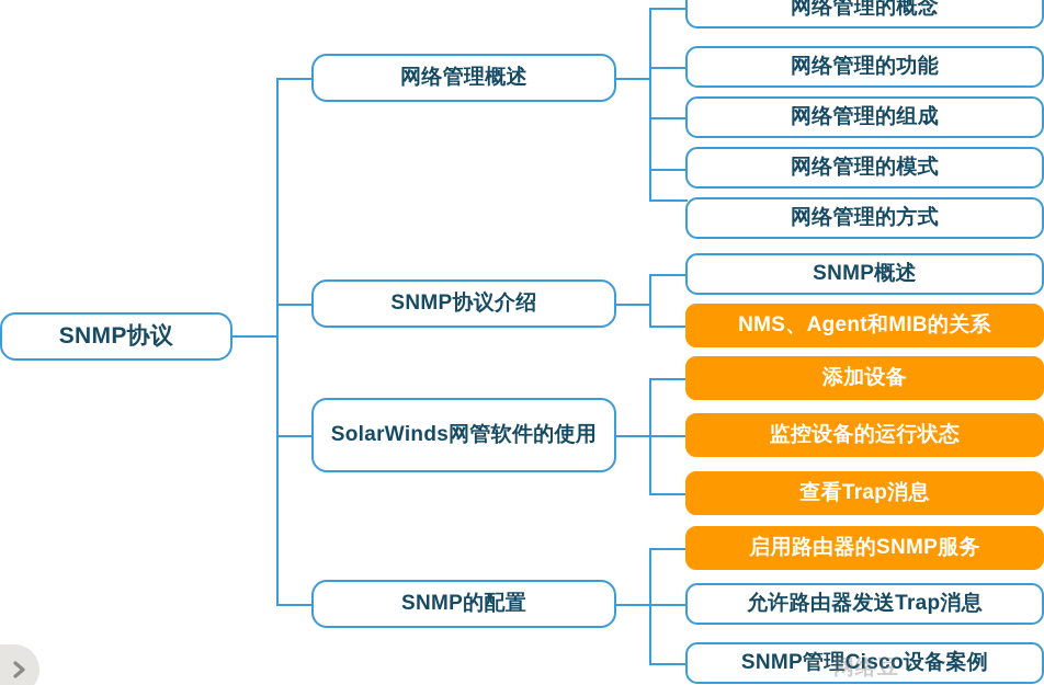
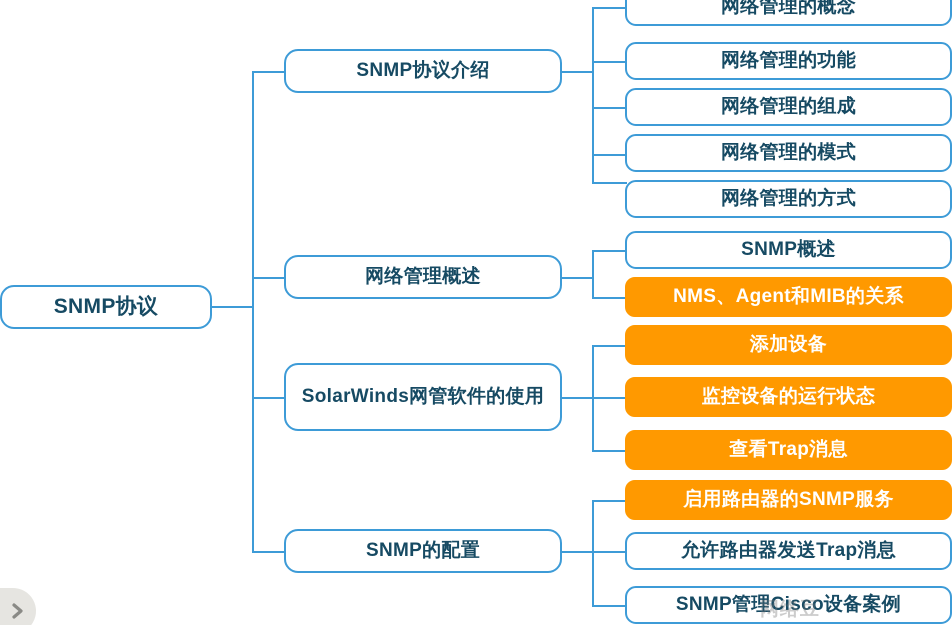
  SNMP协议
- 网络管理概述
+ SNMP协议介绍
  网络管理的概念
  网络管理的功能
  网络管理的组成
  网络管理的模式
  网络管理的方式
- SNMP协议介绍
+ 网络管理概述
  SNMP概述
  NMS、Agent和MIB的关系
  SolarWinds网管软件的使用
  添加设备
  监控设备的运行状态
  查看Trap消息
  SNMP的配置
  启用路由器的SNMP服务
  允许路由器发送Trap消息
  SNMP管理Cisco设备案例
  网络豆
